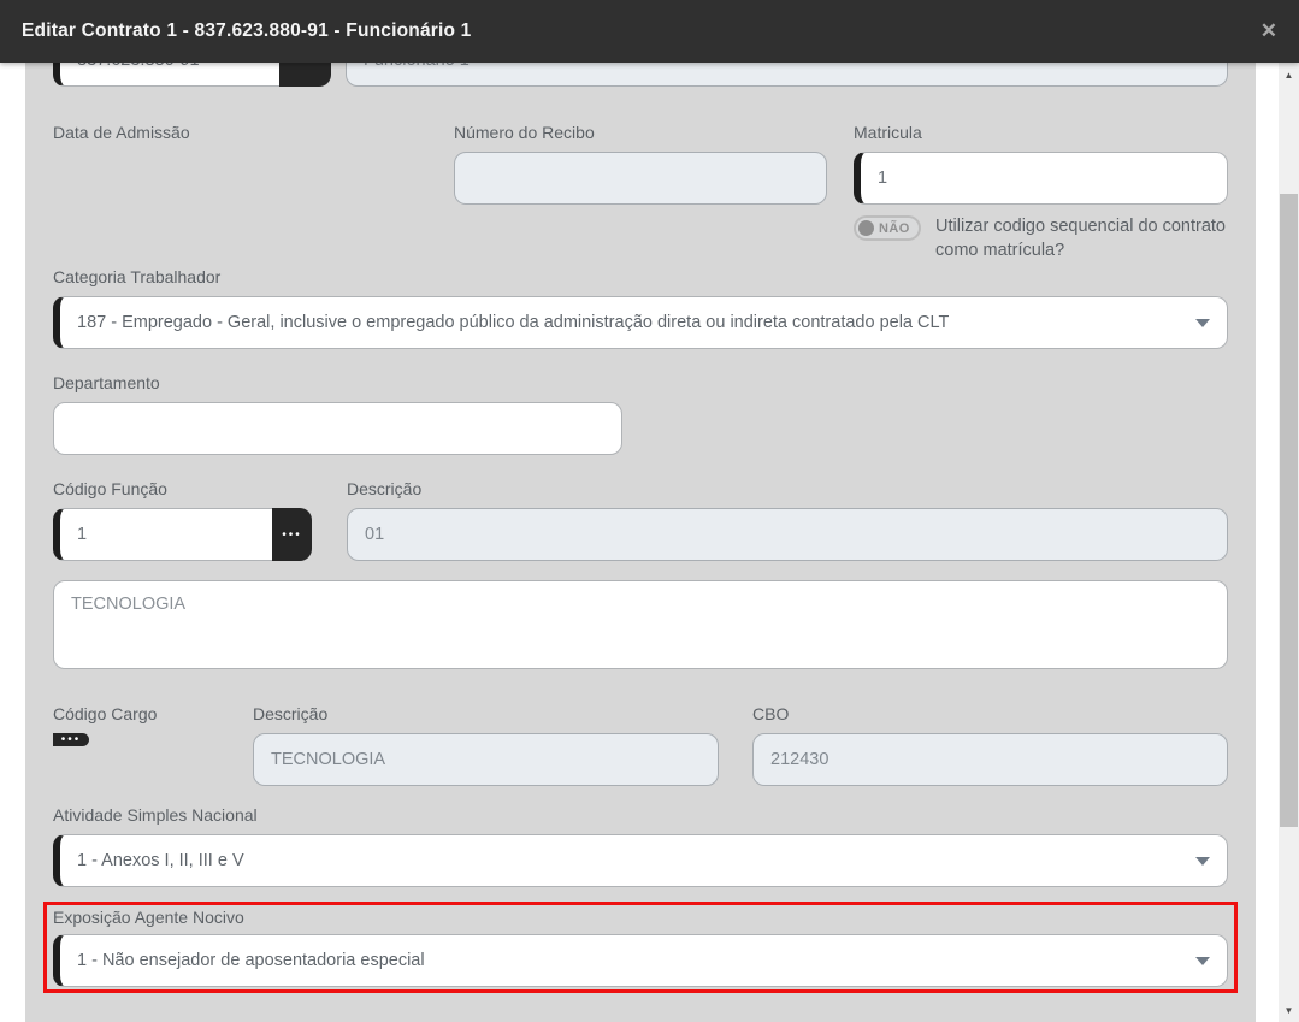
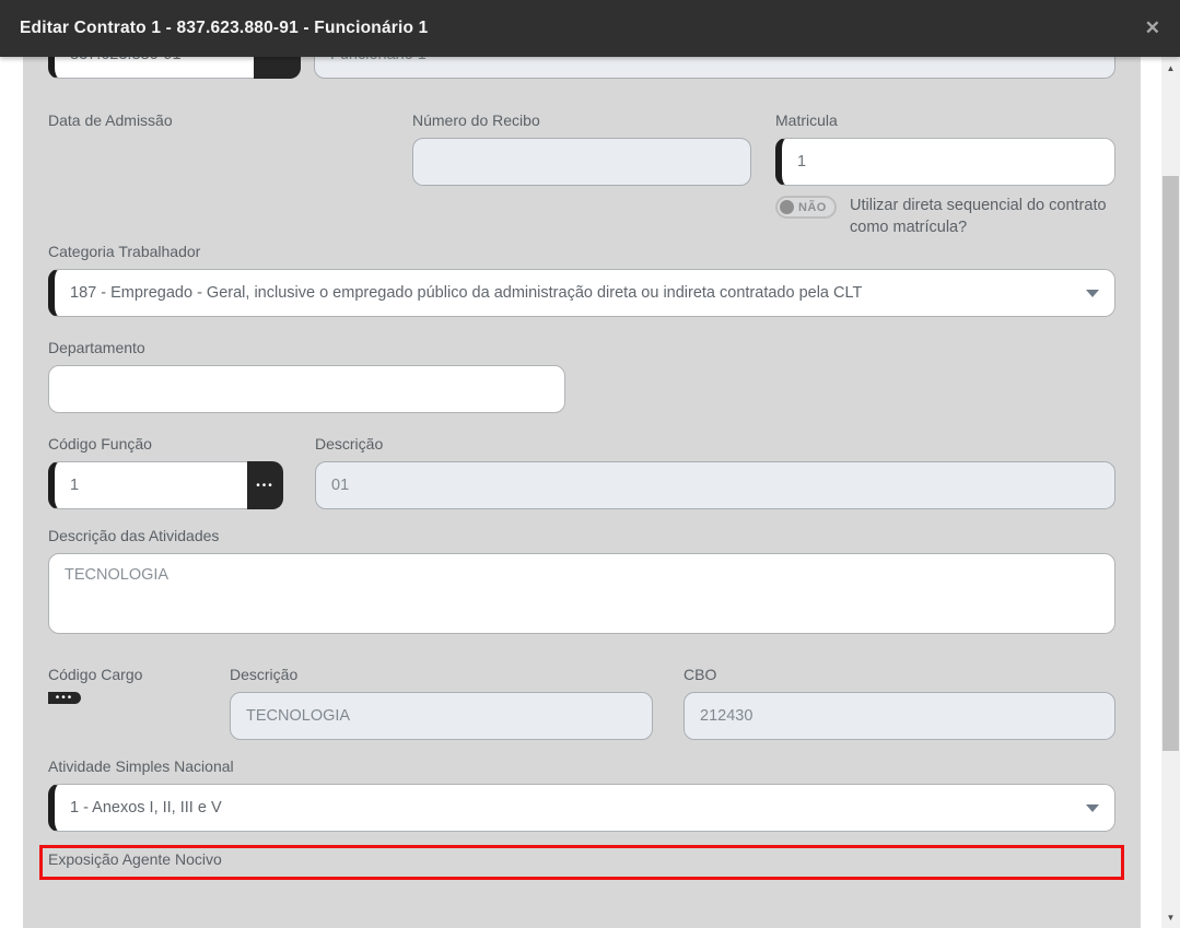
  Editar Contrato 1 - 837.623.880-91 - Funcionário 1
  ✕
  ▲
  ▼
  Data de Admissão
  Número do Recibo
  Matricula
  1
  NÃO
- Utilizar codigo sequencial do contrato como matrícula?
+ Utilizar direta sequencial do contrato como matrícula?
  Categoria Trabalhador
  187 - Empregado - Geral, inclusive o empregado público da administração direta ou indireta contratado pela CLT
  Departamento
  Código Função
  1
  •••
  Descrição
  01
+ Descrição das Atividades
  TECNOLOGIA
  Código Cargo
  •••
  Descrição
  TECNOLOGIA
  CBO
  212430
  Atividade Simples Nacional
  1 - Anexos I, II, III e V
  Exposição Agente Nocivo
- 1 - Não ensejador de aposentadoria especial
